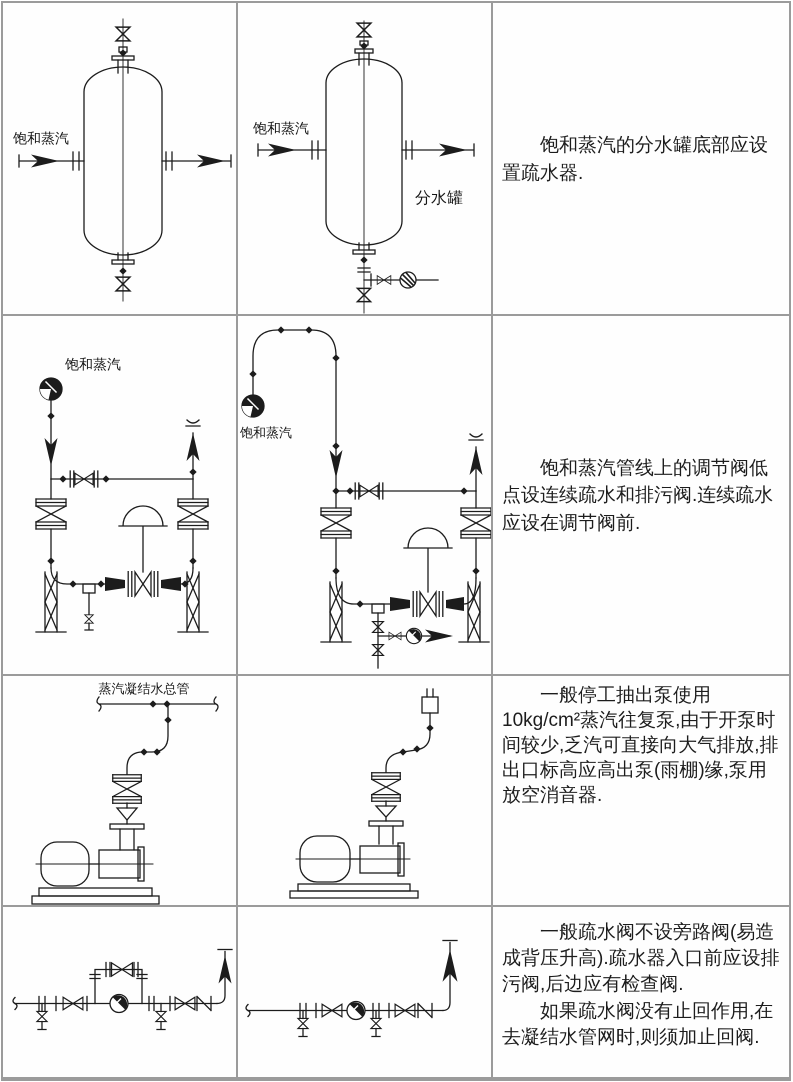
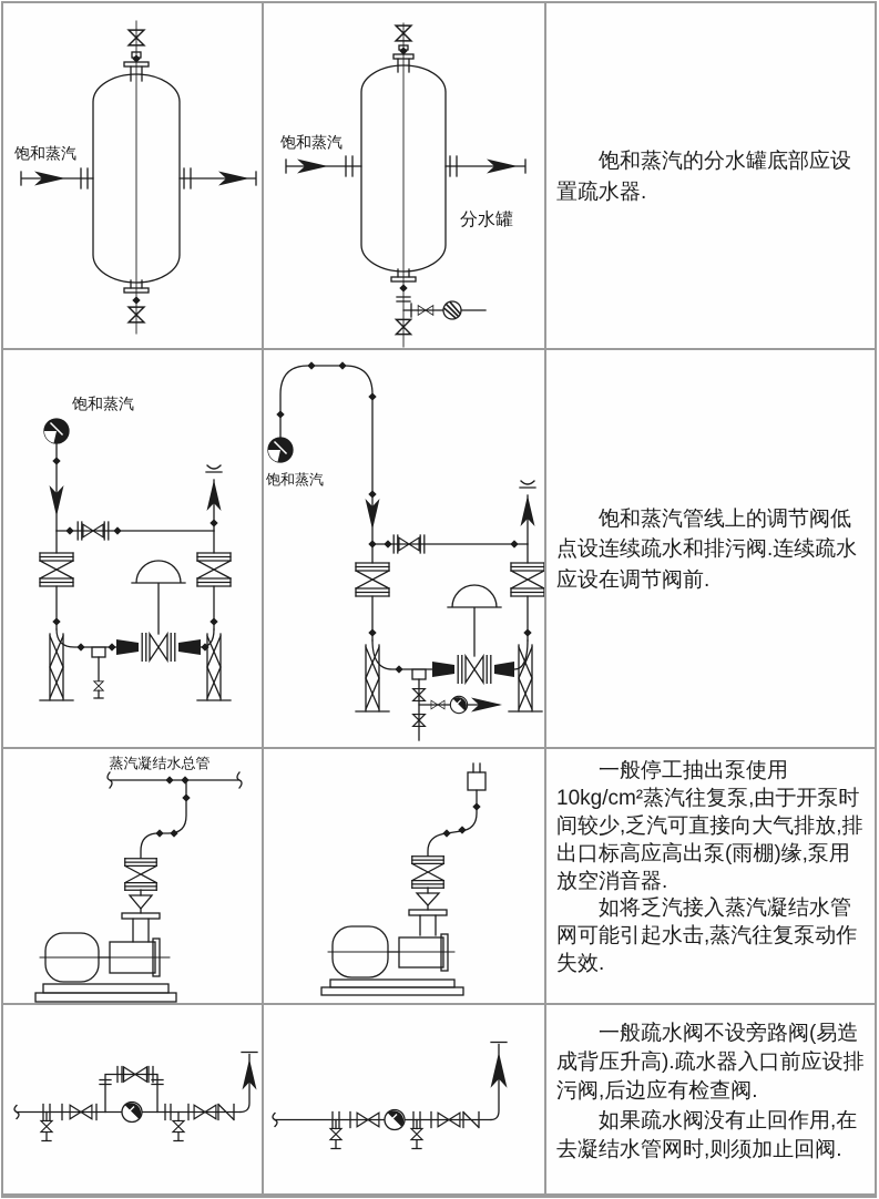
  饱和蒸汽
  饱和蒸汽
  分水罐
  饱和蒸汽的分水罐底部应设置疏水器.
  饱和蒸汽
  饱和蒸汽
  饱和蒸汽管线上的调节阀低点设连续疏水和排污阀.连续疏水应设在调节阀前.
  蒸汽凝结水总管
  一般停工抽出泵使用10kg/cm²蒸汽往复泵,由于开泵时间较少,乏汽可直接向大气排放,排出口标高应高出泵(雨棚)缘,泵用放空消音器.
+ 如将乏汽接入蒸汽凝结水管网可能引起水击,蒸汽往复泵动作失效.
  一般疏水阀不设旁路阀(易造成背压升高).疏水器入口前应设排污阀,后边应有检查阀.
  如果疏水阀没有止回作用,在去凝结水管网时,则须加止回阀.
